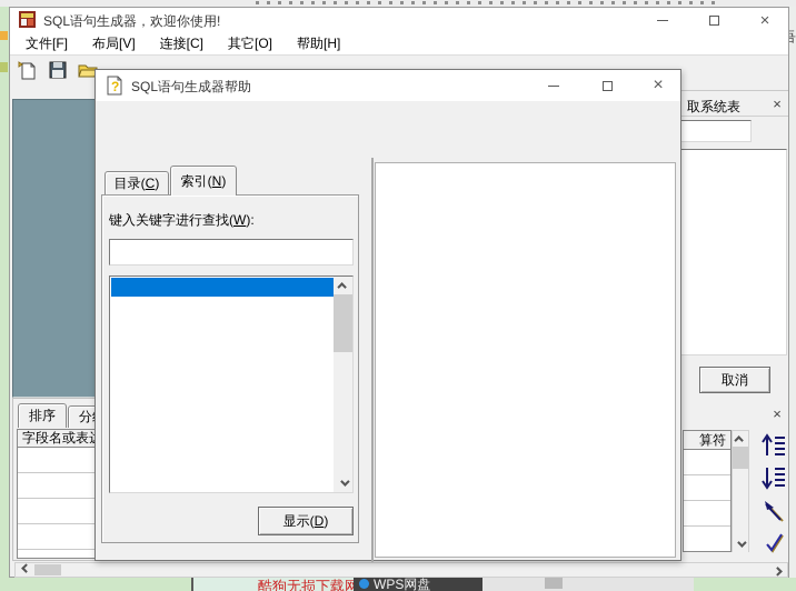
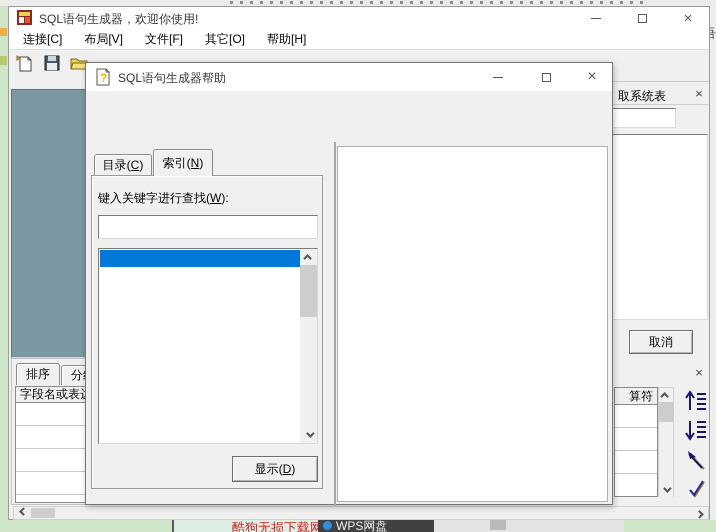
  吾
  酷狗无损下载网
  WPS网盘
  SQL语句生成器，欢迎你使用!
  ×
- 文件[F]
+ 连接[C]
  布局[V]
- 连接[C]
+ 文件[F]
  其它[O]
  帮助[H]
  取系统表
  ×
  取消
  排序
  字段名或表
  ×
  算符
  ?
  SQL语句生成器帮助
  ×
  目录(C)
  索引(N)
  键入关键字进行查找(W):
  显示(D)
